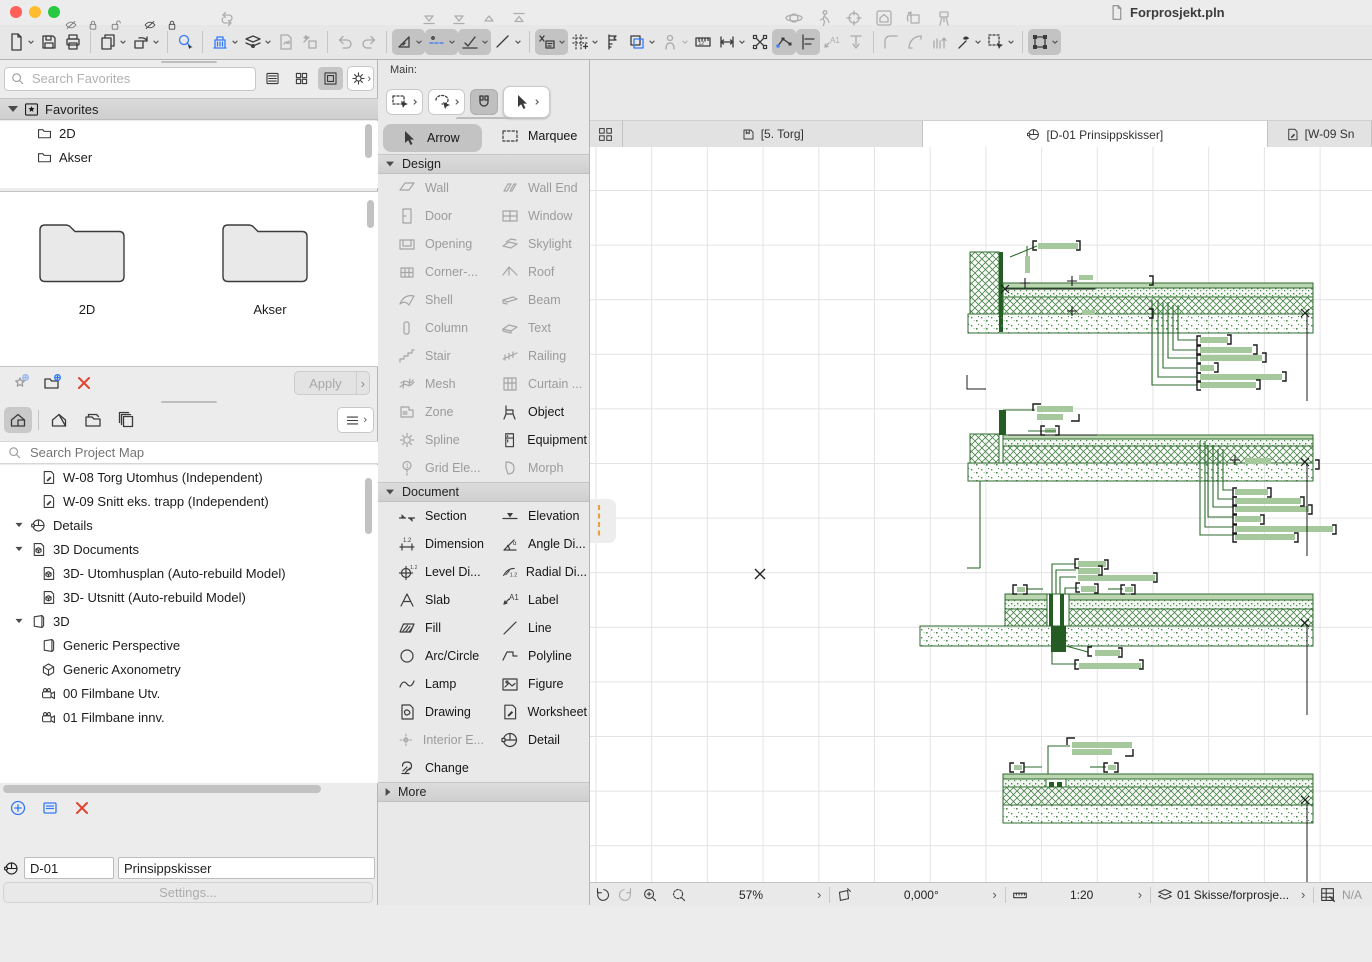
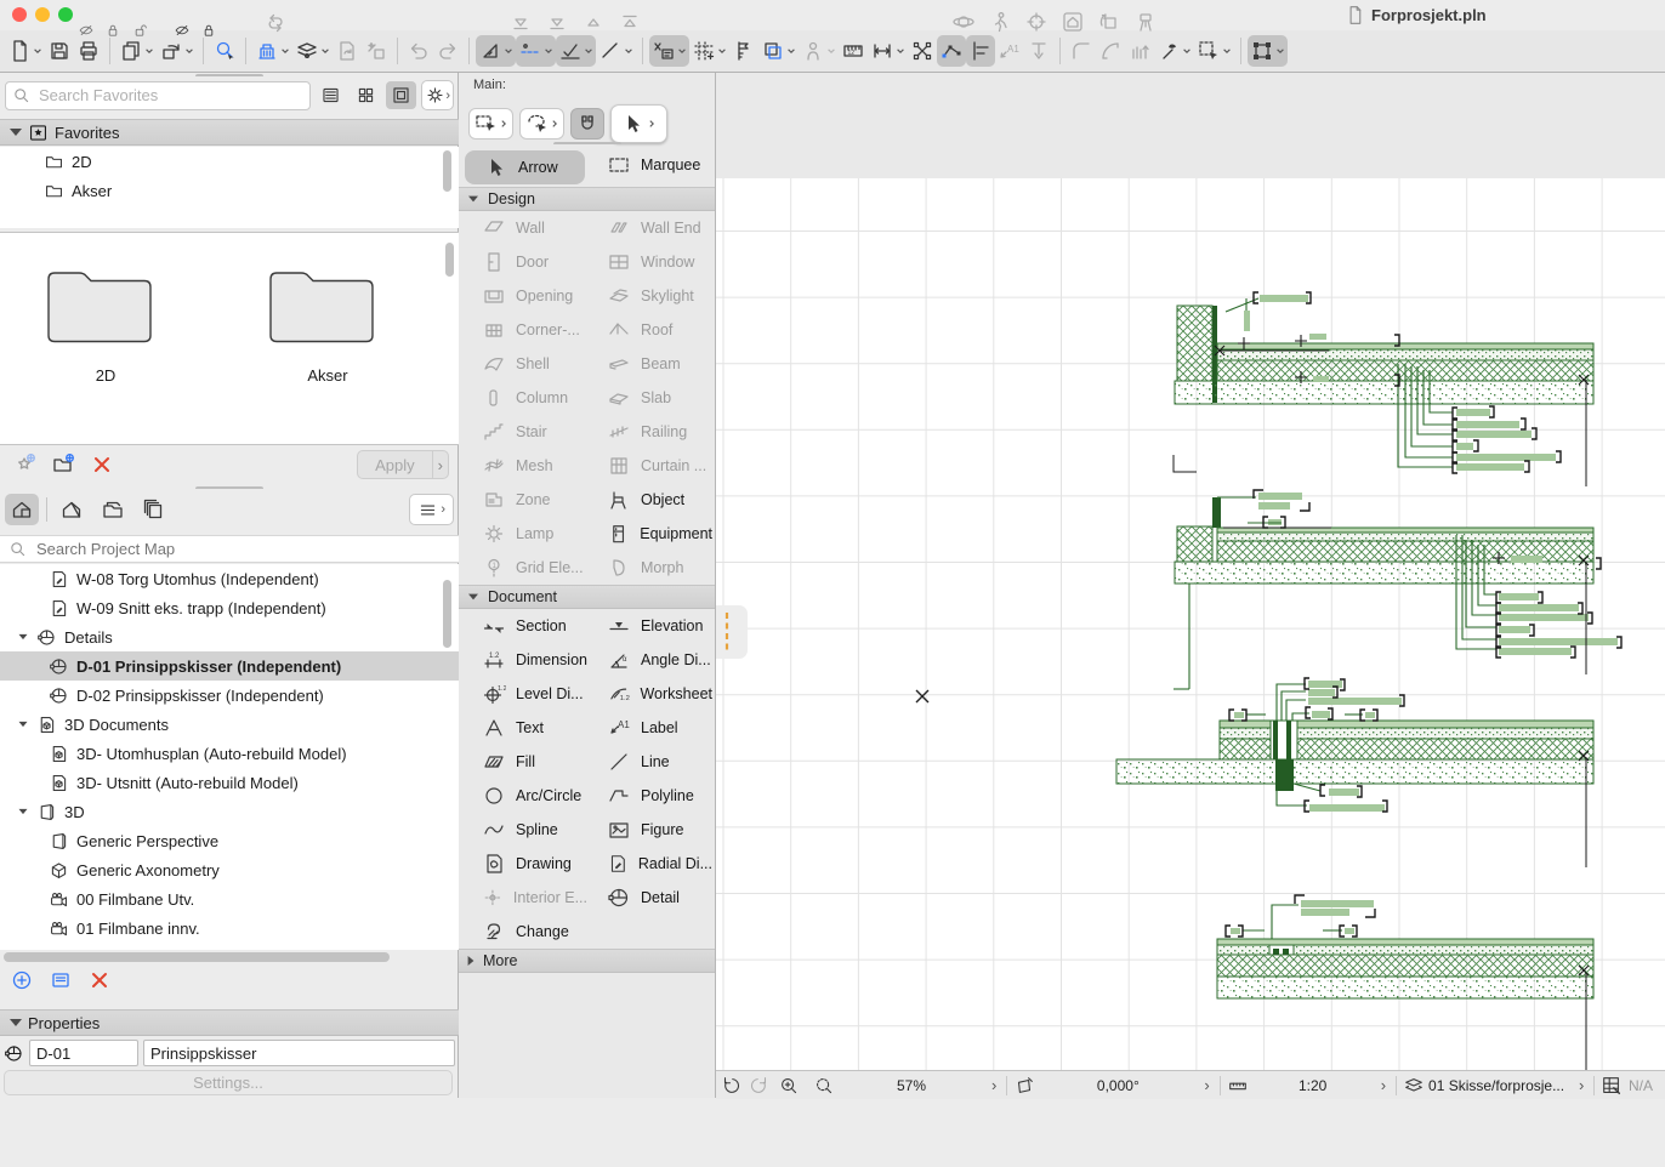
  Forprosjekt.pln
  A1
  Search Favorites
  ›
  Favorites
  2D
  Akser
  2D
  Akser
  Apply
  ›
  ›
  Search Project Map
  W-08 Torg Utomhus (Independent)
  W-09 Snitt eks. trapp (Independent)
  Details
+ D-01 Prinsippskisser (Independent)
+ D-02 Prinsippskisser (Independent)
  3D Documents
  3D- Utomhusplan (Auto-rebuild Model)
  3D- Utsnitt (Auto-rebuild Model)
  3D
  Generic Perspective
  Generic Axonometry
  00 Filmbane Utv.
  01 Filmbane innv.
+ Properties
  D-01
  Prinsippskisser
  Settings...
  Main:
  Arrow
  Marquee
  Design
  Wall
  Wall End
  Door
  Window
  Opening
  Skylight
  Corner-...
  Roof
  Shell
  Beam
  Column
- Text
+ Slab
  Stair
  Railing
  Mesh
  Curtain ...
  Zone
  Object
- Spline
+ Lamp
  Equipment
  Grid Ele...
  Morph
  Document
  Section
  Elevation
  Dimension
  Angle Di...
  Level Di...
- Radial Di...
+ Worksheet
- Slab
+ Text
  A1
  Label
  Fill
  Line
  Arc/Circle
  Polyline
- Lamp
+ Spline
  Figure
  Drawing
- Worksheet
+ Radial Di...
  Interior E...
  Detail
  Change
  More
- [5. Torg]
- [D-01 Prinsippskisser]
- [W-09 Sn
  57%
  ›
  0,000°
  ›
  1:20
  ›
  01 Skisse/forprosje...
  ›
  N/A
